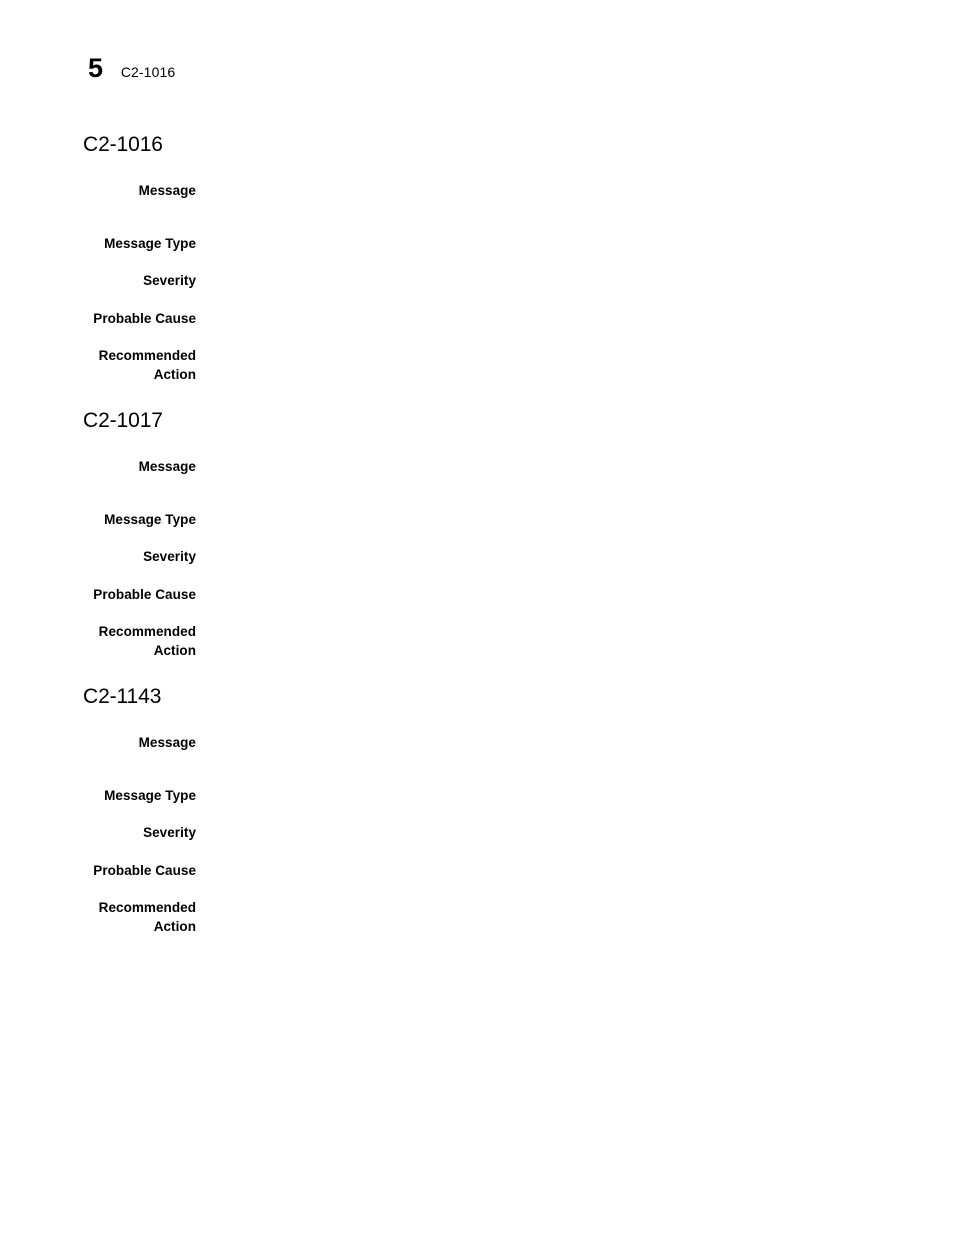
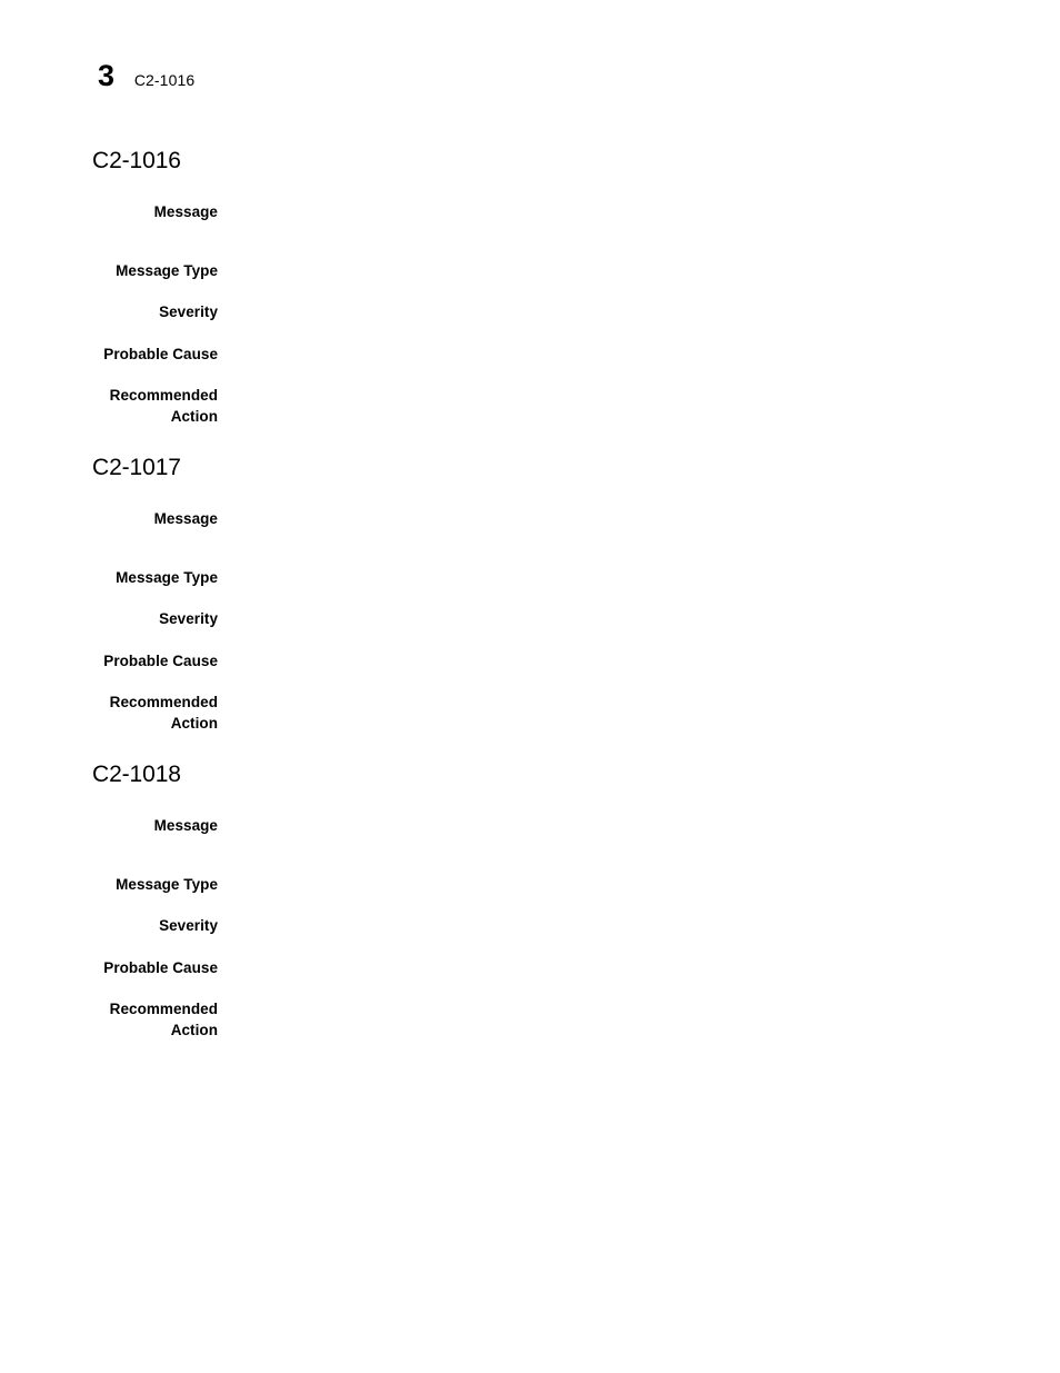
- 5
+ 3
  C2-1016
  C2-1016
  Message
  Message Type
  Severity
  Probable Cause
  Recommended
  Action
  C2-1017
  Message
  Message Type
  Severity
  Probable Cause
  Recommended
  Action
- C2-1143
+ C2-1018
  Message
  Message Type
  Severity
  Probable Cause
  Recommended
  Action
